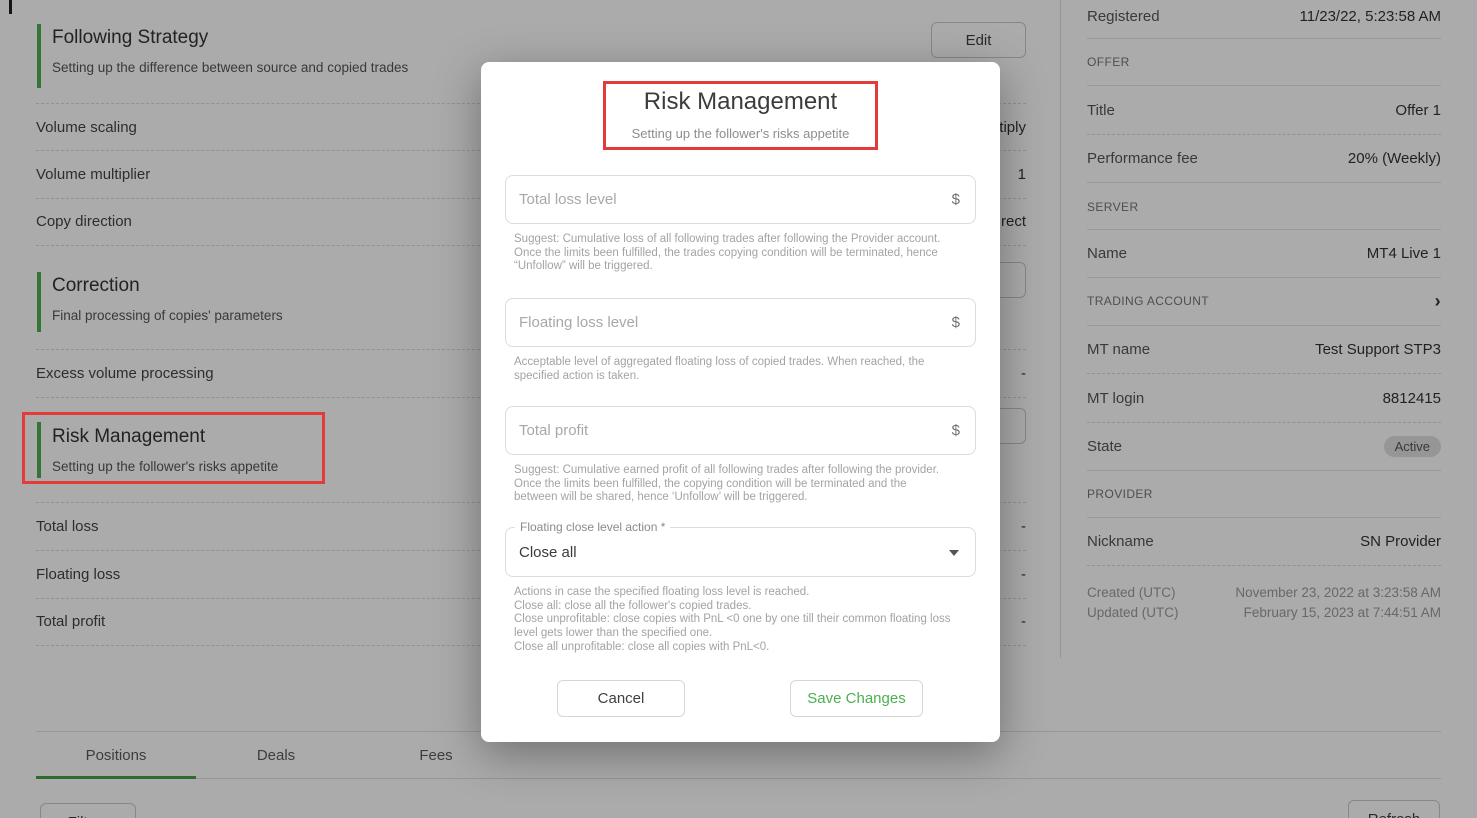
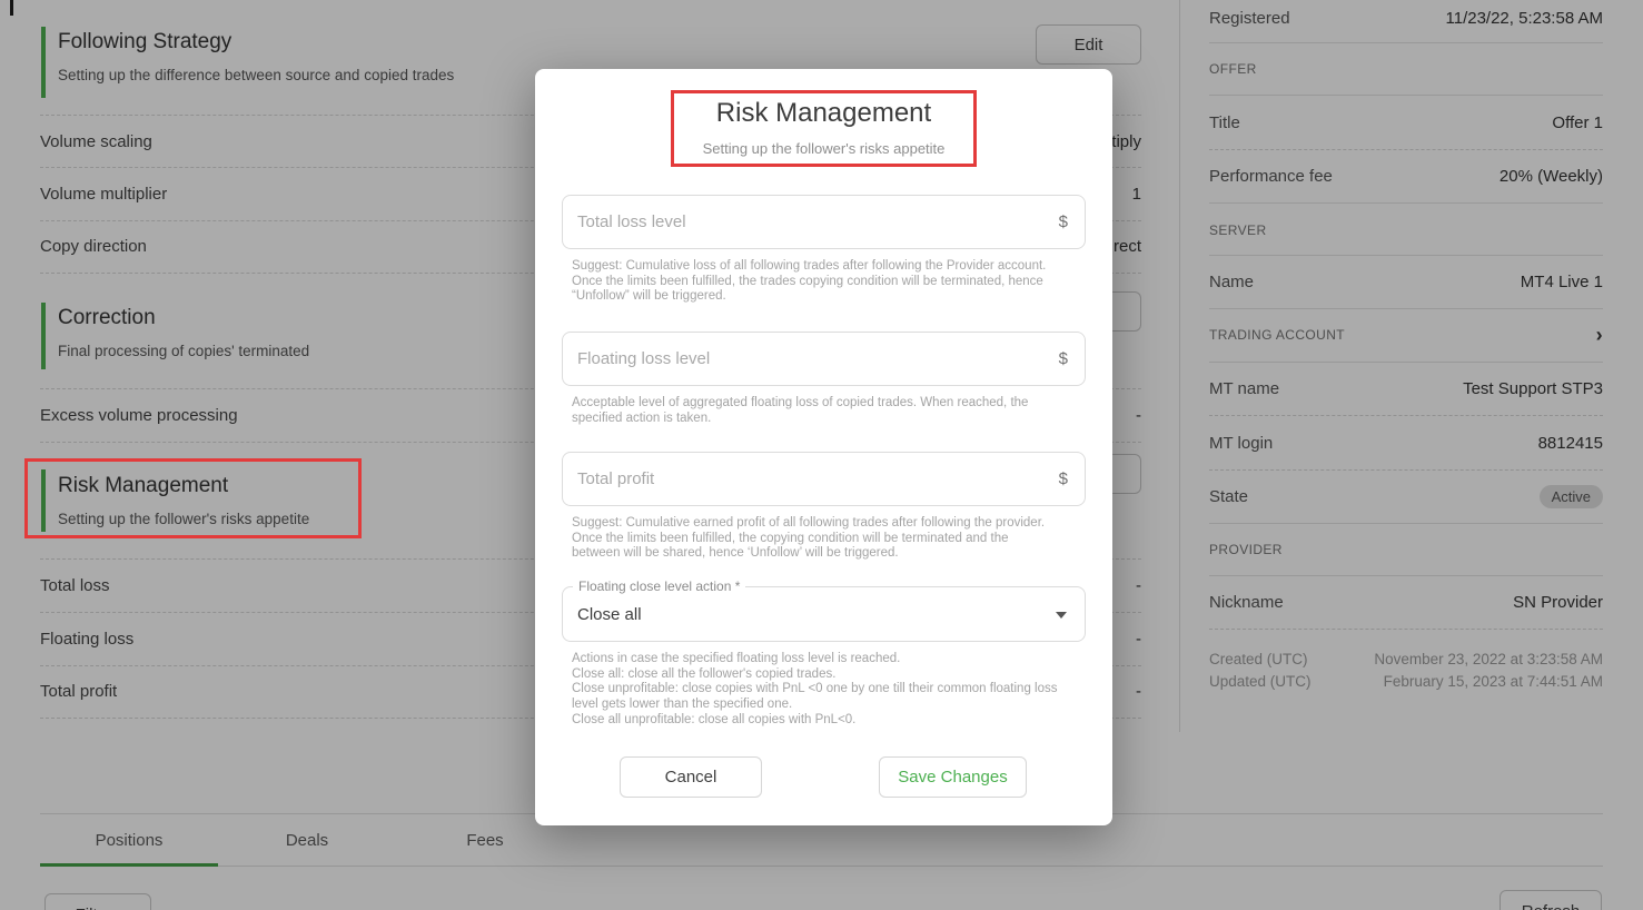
  Following Strategy
  Setting up the difference between source and copied trades
  Edit
  Volume scaling
  Volume multiplier
  1
  Copy direction
  Correction
- Final processing of copies' parameters
+ Final processing of copies' terminated
  Excess volume processing
  -
  Risk Management
  Setting up the follower's risks appetite
  Total loss
  -
  Floating loss
  -
  Total profit
  -
  Positions
  Deals
  Fees
  Registered
  11/23/22, 5:23:58 AM
  OFFER
  Title
  Offer 1
  Performance fee
  20% (Weekly)
  SERVER
  Name
  MT4 Live 1
  TRADING ACCOUNT
  ›
  MT name
  Test Support STP3
  MT login
  8812415
  State
  Active
  PROVIDER
  Nickname
  SN Provider
  Created (UTC)
  November 23, 2022 at 3:23:58 AM
  Updated (UTC)
  February 15, 2023 at 7:44:51 AM
  Risk Management
  Setting up the follower's risks appetite
  Total loss level
  $
  Suggest: Cumulative loss of all following trades after following the Provider account. Once the limits been fulfilled, the trades copying condition will be terminated, hence “Unfollow” will be triggered.
  Floating loss level
  $
  Acceptable level of aggregated floating loss of copied trades. When reached, the specified action is taken.
  Total profit
  $
  Suggest: Cumulative earned profit of all following trades after following the provider. Once the limits been fulfilled, the copying condition will be terminated and the between will be shared, hence ‘Unfollow’ will be triggered.
  Floating close level action *
  Close all
  Actions in case the specified floating loss level is reached.
  Close all: close all the follower's copied trades.
  Close unprofitable: close copies with PnL <0 one by one till their common floating loss level gets lower than the specified one.
  Close all unprofitable: close all copies with PnL<0.
  Cancel
  Save Changes
